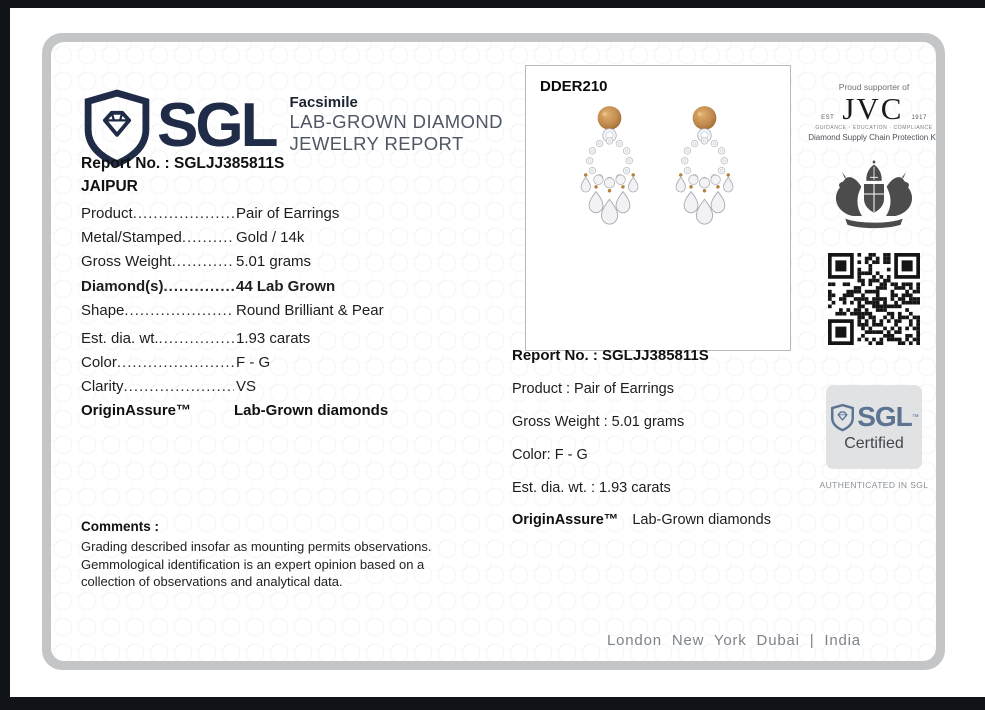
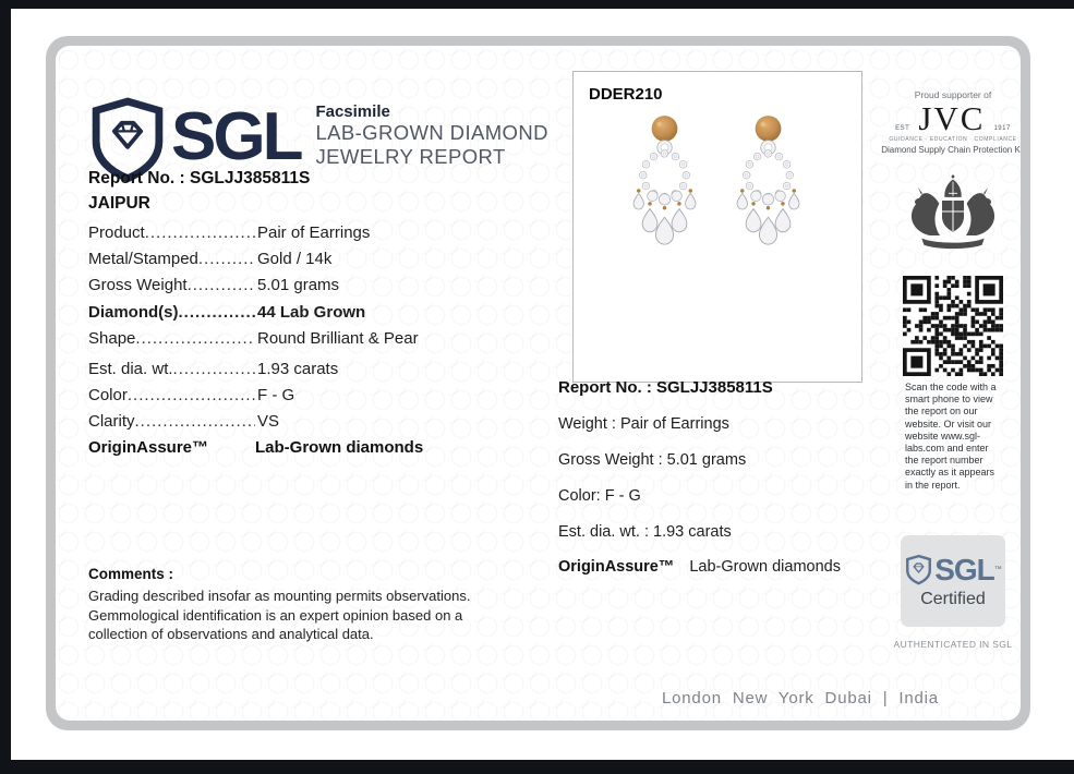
  SGL
  Facsimile
  LAB-GROWN DIAMOND
  JEWELRY REPORT
  Report No. : SGLJJ385811S
  JAIPUR
  Product
  Pair of Earrings
  Metal/Stamped
  Gold / 14k
  Gross Weight
  5.01 grams
  Diamond(s)
  44 Lab Grown
  Shape
  Round Brilliant & Pear
  Est. dia. wt.
  1.93 carats
  Color
  F - G
  Clarity
  VS
  OriginAssure™
  Lab-Grown diamonds
  Comments :
  Grading described insofar as mounting permits observations.
  Gemmological identification is an expert opinion based on a
  collection of observations and analytical data.
  DDER210
  Report No. : SGLJJ385811S
- Product : Pair of Earrings
+ Weight : Pair of Earrings
  Gross Weight : 5.01 grams
  Color: F - G
  Est. dia. wt. : 1.93 carats
  OriginAssure™
  Lab-Grown diamonds
  Proud supporter of
  JVC
  Diamond Supply Chain Protection K
+ Scan the code with a
+ smart phone to view
+ the report on our
+ website. Or visit our
+ website www.sgl-
+ labs.com and enter
+ the report number
+ exactly as it appears
+ in the report.
  SGL
  Certified
  AUTHENTICATED IN SGL
  London New York Dubai | India
